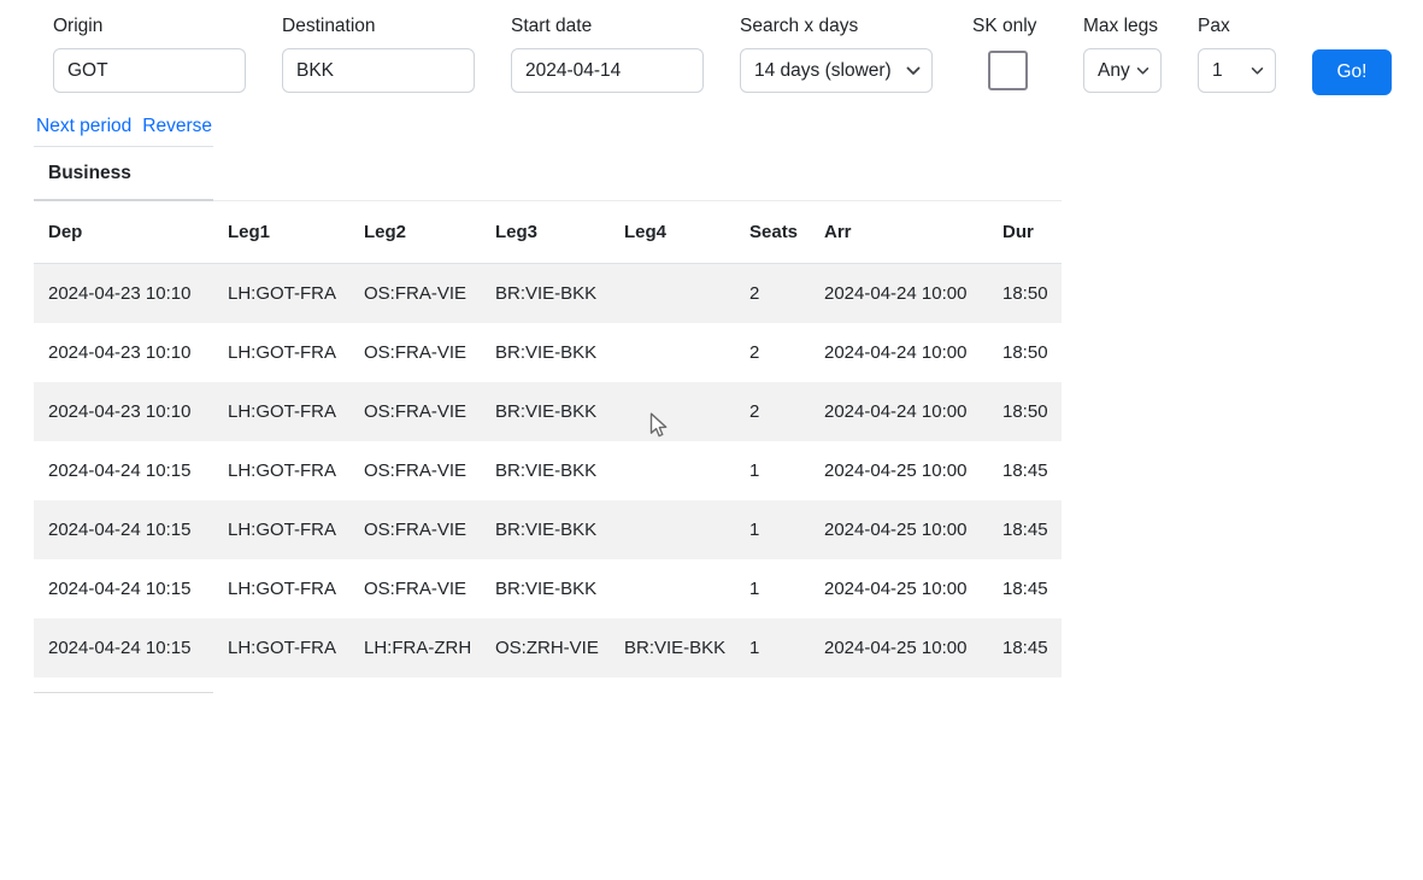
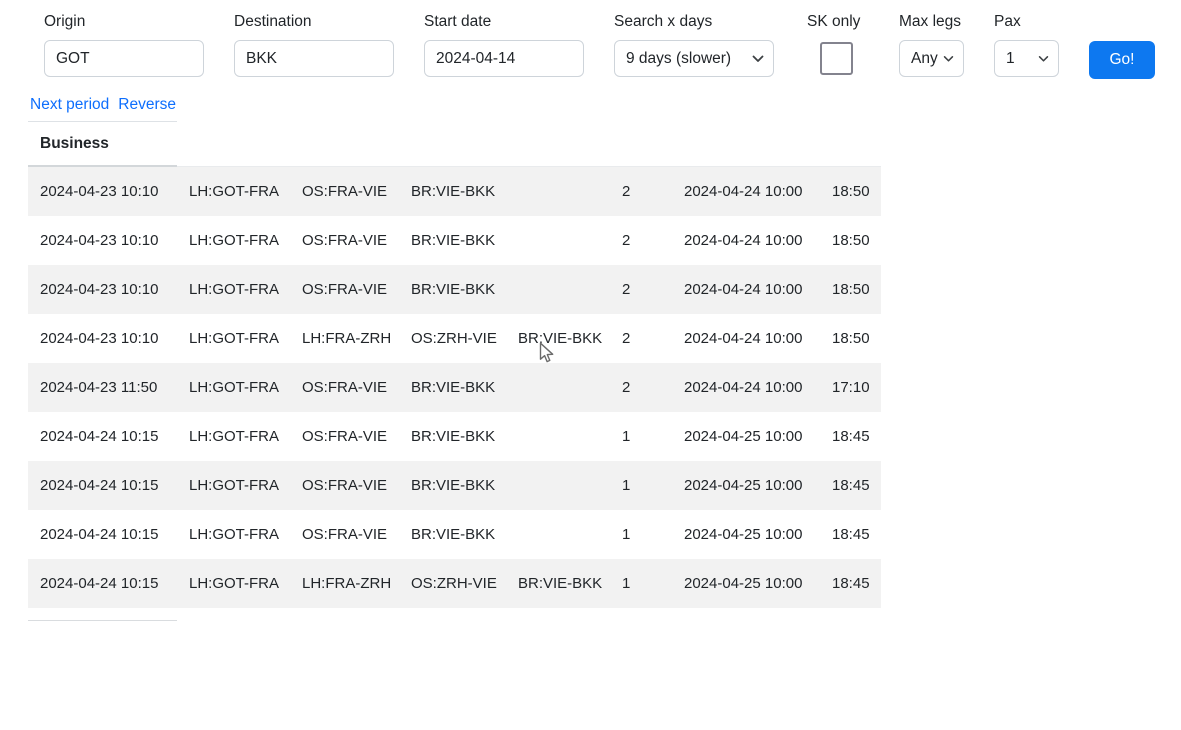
  Origin
  Destination
  Start date
  Search x days
  SK only
  Max legs
  Pax
  GOT
  BKK
  2024-04-14
- 14 days (slower)
+ 9 days (slower)
  Any
  1
  Go!
  Next period
  Reverse
  Business
- Dep	Leg1	Leg2	Leg3	Leg4	Seats	Arr	Dur
  2024-04-23 10:10	LH:GOT-FRA	OS:FRA-VIE	BR:VIE-BKK		2	2024-04-24 10:00	18:50
  2024-04-23 10:10	LH:GOT-FRA	OS:FRA-VIE	BR:VIE-BKK		2	2024-04-24 10:00	18:50
  2024-04-23 10:10	LH:GOT-FRA	OS:FRA-VIE	BR:VIE-BKK		2	2024-04-24 10:00	18:50
+ 2024-04-23 10:10	LH:GOT-FRA	LH:FRA-ZRH	OS:ZRH-VIE	BR:VIE-BKK	2	2024-04-24 10:00	18:50
+ 2024-04-23 11:50	LH:GOT-FRA	OS:FRA-VIE	BR:VIE-BKK		2	2024-04-24 10:00	17:10
  2024-04-24 10:15	LH:GOT-FRA	OS:FRA-VIE	BR:VIE-BKK		1	2024-04-25 10:00	18:45
  2024-04-24 10:15	LH:GOT-FRA	OS:FRA-VIE	BR:VIE-BKK		1	2024-04-25 10:00	18:45
  2024-04-24 10:15	LH:GOT-FRA	OS:FRA-VIE	BR:VIE-BKK		1	2024-04-25 10:00	18:45
  2024-04-24 10:15	LH:GOT-FRA	LH:FRA-ZRH	OS:ZRH-VIE	BR:VIE-BKK	1	2024-04-25 10:00	18:45
